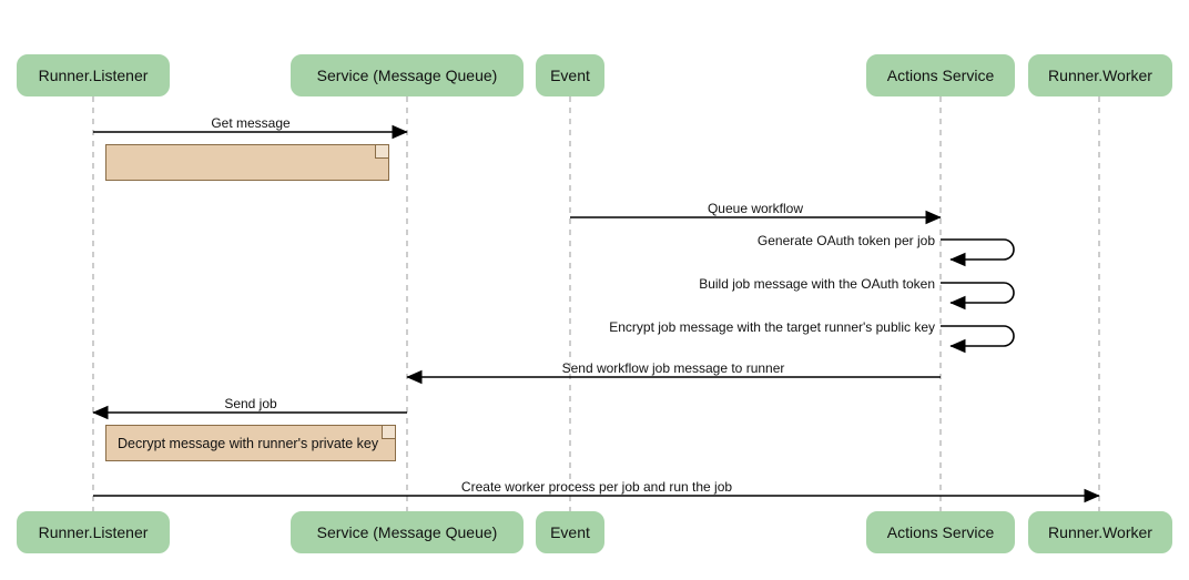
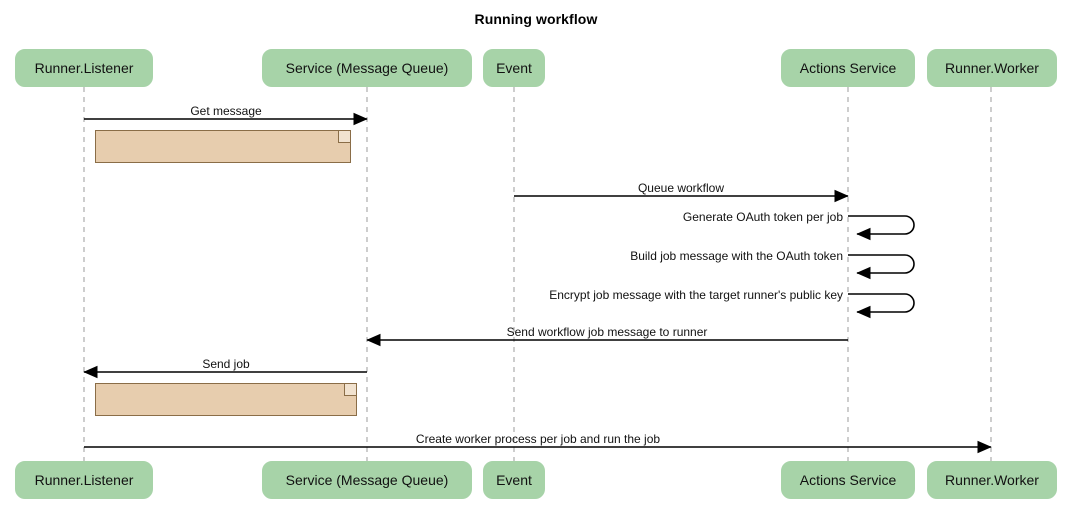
+ Running workflow
  Runner.Listener
  Service (Message Queue)
  Event
  Actions Service
  Runner.Worker
  Runner.Listener
  Service (Message Queue)
  Event
  Actions Service
  Runner.Worker
- Decrypt message with runner's private key
  Get message
  Queue workflow
  Generate OAuth token per job
  Build job message with the OAuth token
  Encrypt job message with the target runner's public key
  Send workflow job message to runner
  Send job
  Create worker process per job and run the job
